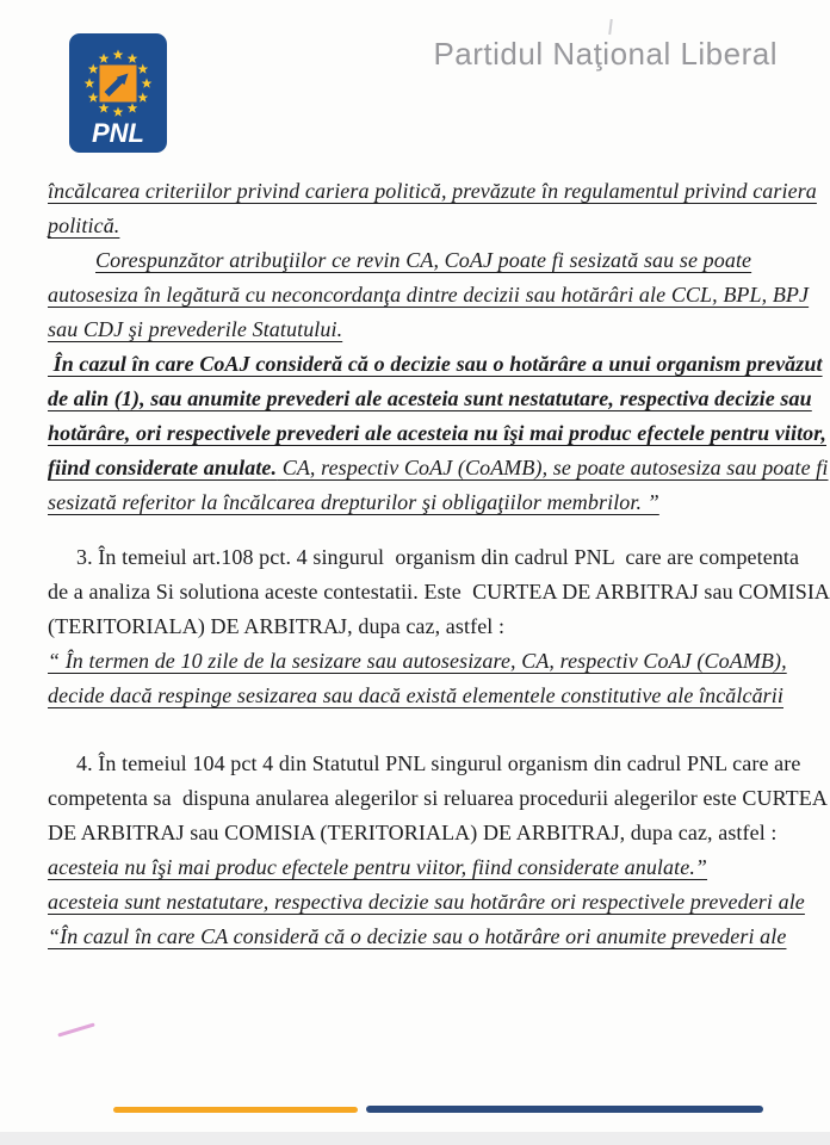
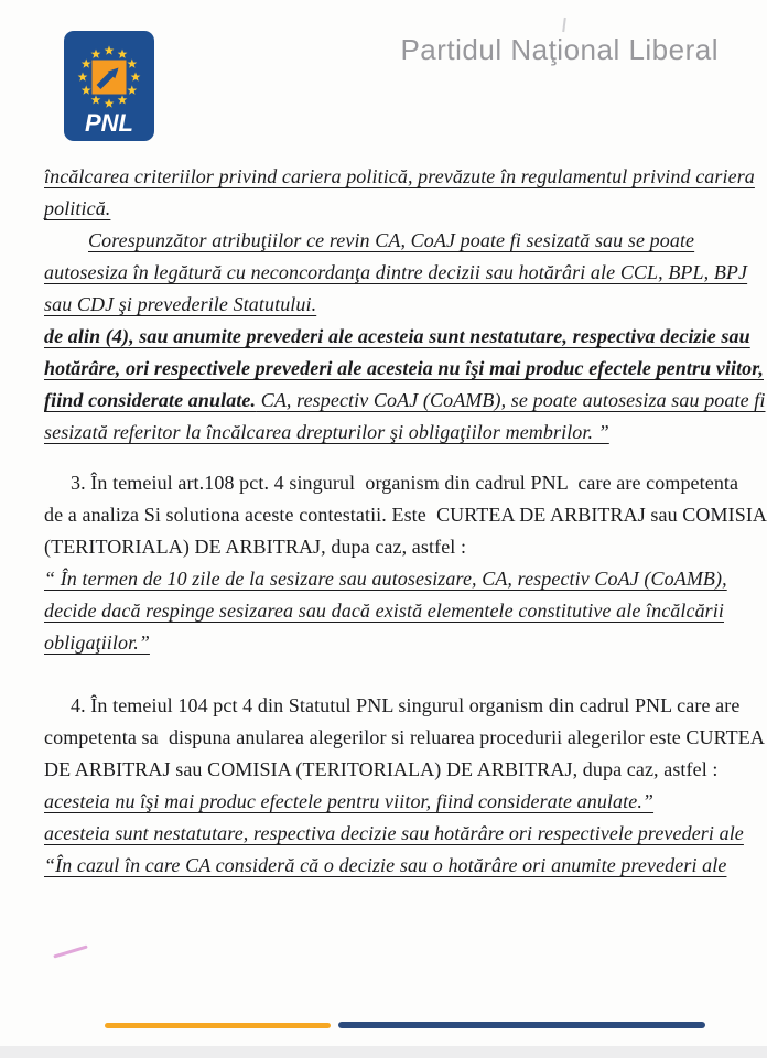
  PNL
  Partidul Naţional Liberal
  încălcarea criteriilor privind cariera politică, prevăzute în regulamentul privind cariera
  politică.
  Corespunzător atribuţiilor ce revin CA, CoAJ poate fi sesizată sau se poate
  autosesiza în legătură cu neconcordanţa dintre decizii sau hotărâri ale CCL, BPL, BPJ
  sau CDJ şi prevederile Statutului.
- În cazul în care CoAJ consideră că o decizie sau o hotărâre a unui organism prevăzut
- de alin (1), sau anumite prevederi ale acesteia sunt nestatutare, respectiva decizie sau
+ de alin (4), sau anumite prevederi ale acesteia sunt nestatutare, respectiva decizie sau
  hotărâre, ori respectivele prevederi ale acesteia nu îşi mai produc efectele pentru viitor,
  fiind considerate anulate. CA, respectiv CoAJ (CoAMB), se poate autosesiza sau poate fi
  sesizată referitor la încălcarea drepturilor şi obligaţiilor membrilor. ”
  3. În temeiul art.108 pct. 4 singurul organism din cadrul PNL care are competenta
  de a analiza Si solutiona aceste contestatii. Este CURTEA DE ARBITRAJ sau COMISIA
  (TERITORIALA) DE ARBITRAJ, dupa caz, astfel :
  “ În termen de 10 zile de la sesizare sau autosesizare, CA, respectiv CoAJ (CoAMB),
  decide dacă respinge sesizarea sau dacă există elementele constitutive ale încălcării
+ obligaţiilor.”
  4. În temeiul 104 pct 4 din Statutul PNL singurul organism din cadrul PNL care are
  competenta sa dispuna anularea alegerilor si reluarea procedurii alegerilor este CURTEA
  DE ARBITRAJ sau COMISIA (TERITORIALA) DE ARBITRAJ, dupa caz, astfel :
  acesteia nu îşi mai produc efectele pentru viitor, fiind considerate anulate.”
  acesteia sunt nestatutare, respectiva decizie sau hotărâre ori respectivele prevederi ale
  “În cazul în care CA consideră că o decizie sau o hotărâre ori anumite prevederi ale
